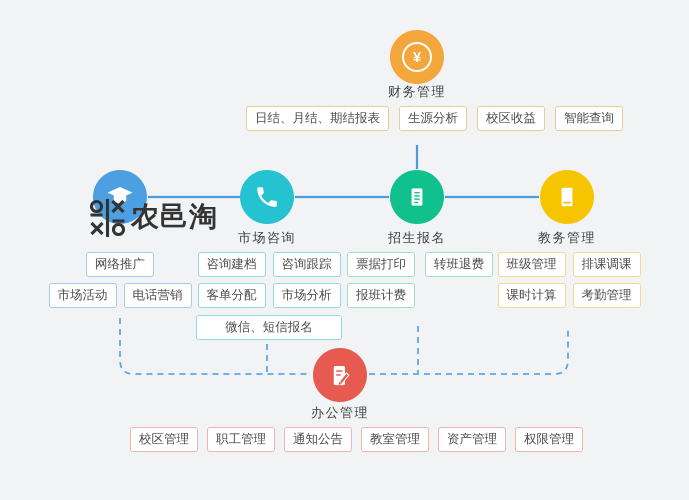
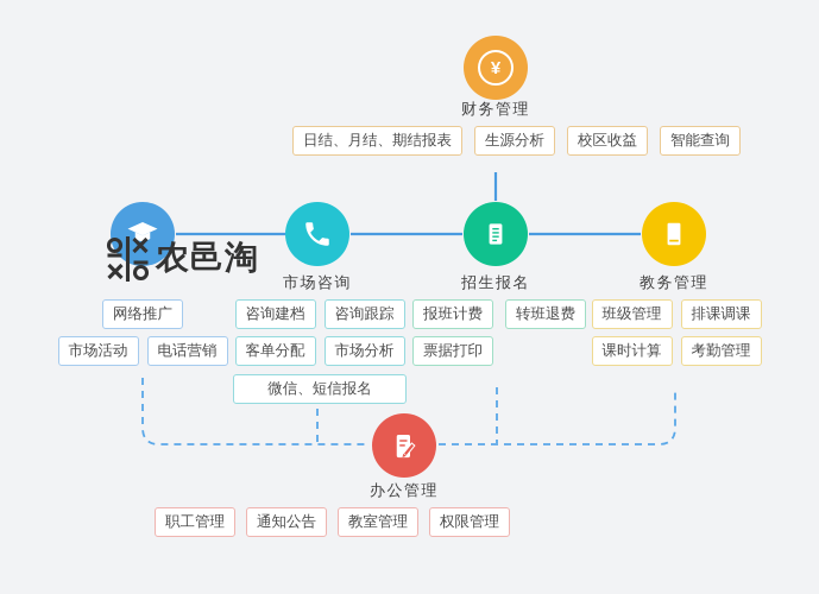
  ¥
  财务管理
  日结、月结、期结报表
  生源分析
  校区收益
  智能查询
  市场咨询
  招生报名
  教务管理
  农邑淘
  网络推广
  市场活动
  电话营销
  咨询建档
  咨询跟踪
  客单分配
  市场分析
  微信、短信报名
- 票据打印
+ 报班计费
  转班退费
- 报班计费
+ 票据打印
  班级管理
  排课调课
  课时计算
  考勤管理
  办公管理
- 校区管理
  职工管理
  通知公告
  教室管理
- 资产管理
  权限管理
